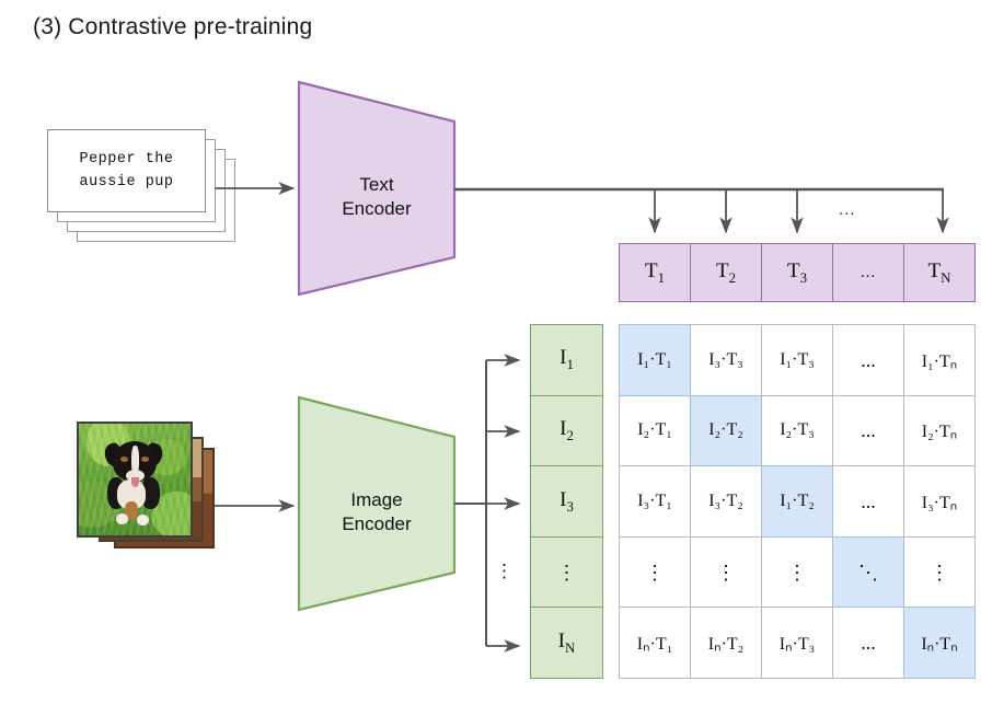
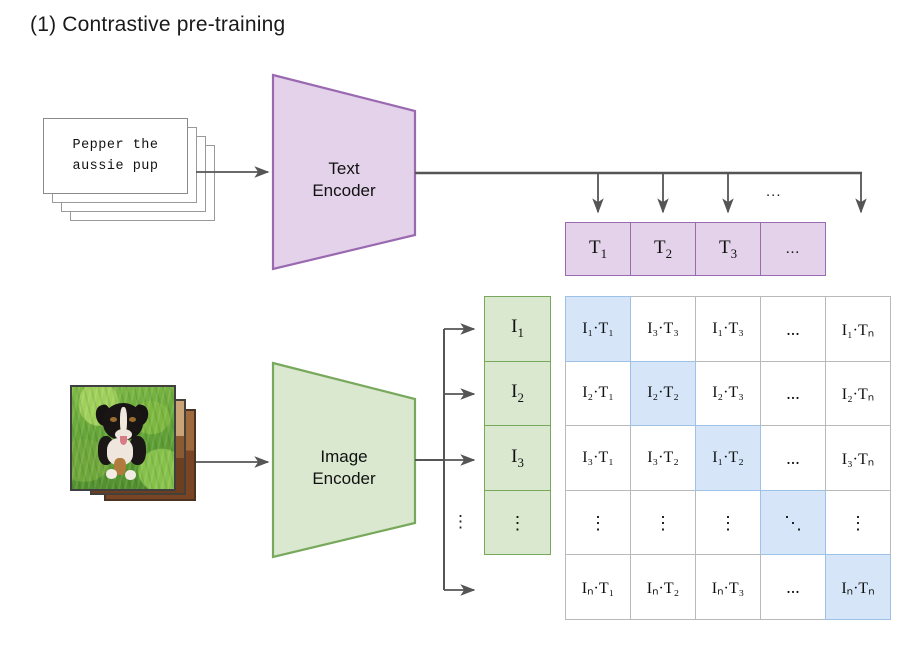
- (3) Contrastive pre-training
+ (1) Contrastive pre-training
  Pepper the
  aussie pup
  Text
  Encoder
  Image
  Encoder
  ...
  ⋮
  T1
  T2
  T3
  ...
- TN
  I1
  I2
  I3
  ⋮
- IN
  I₁·T₁
  I₃·T₃
  I₁·T₃
  ...
  I₁·Tₙ
  I₂·T₁
  I₂·T₂
  I₂·T₃
  ...
  I₂·Tₙ
  I₃·T₁
  I₃·T₂
  I₁·T₂
  ...
  I₃·Tₙ
  ⋮
  ⋮
  ⋮
  ⋱
  ⋮
  Iₙ·T₁
  Iₙ·T₂
  Iₙ·T₃
  ...
  Iₙ·Tₙ
